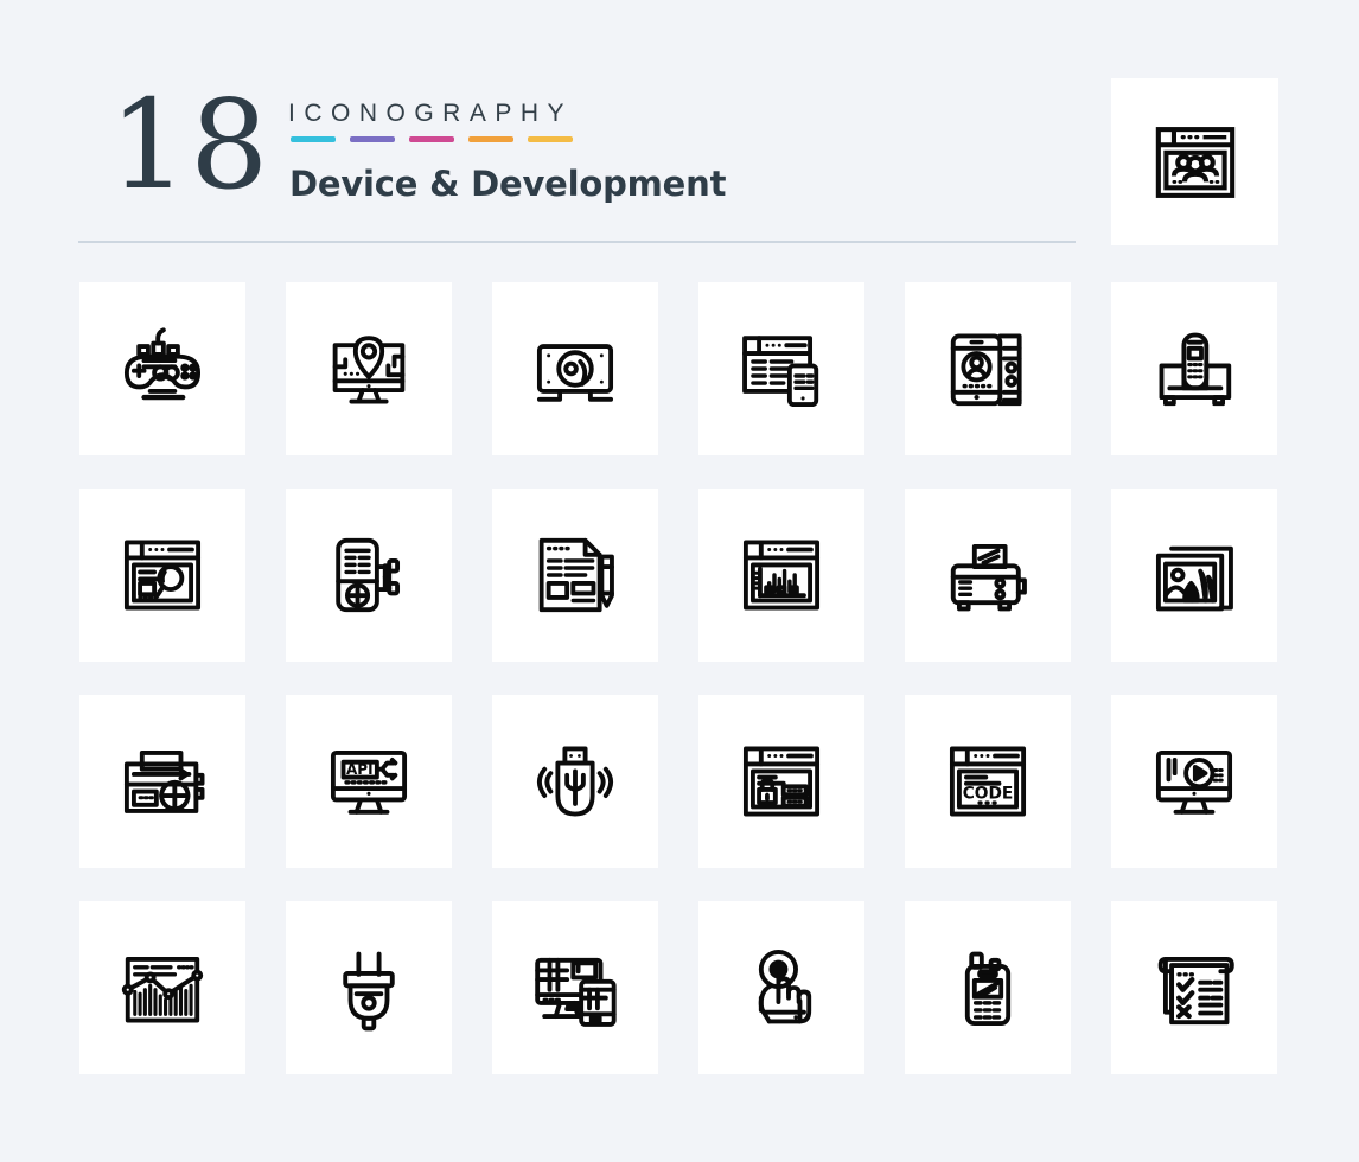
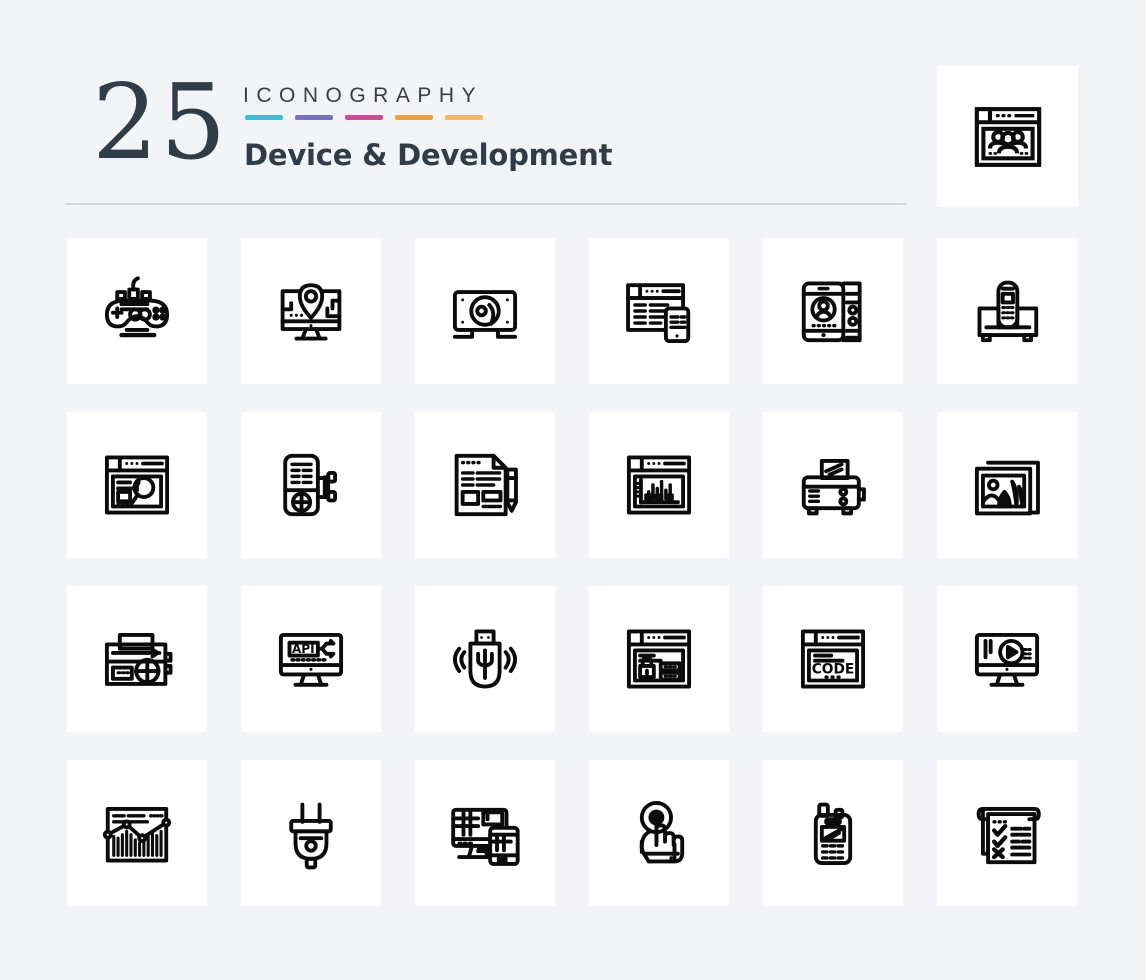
- 18
+ 25
  ICONOGRAPHY
  Device & Development
  API
  CODE
